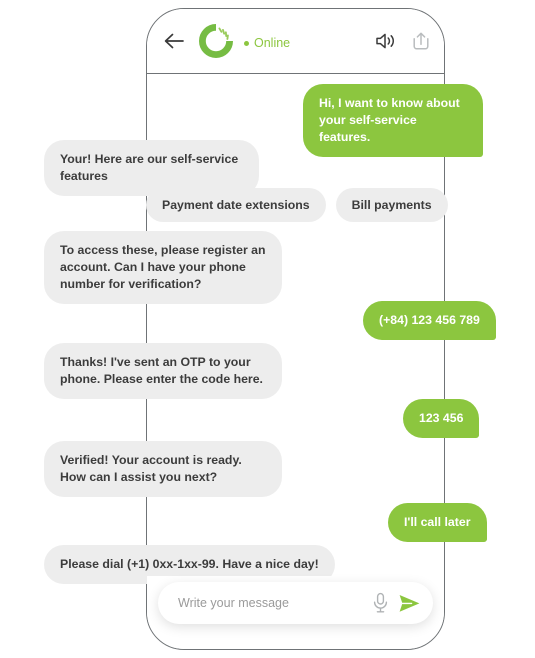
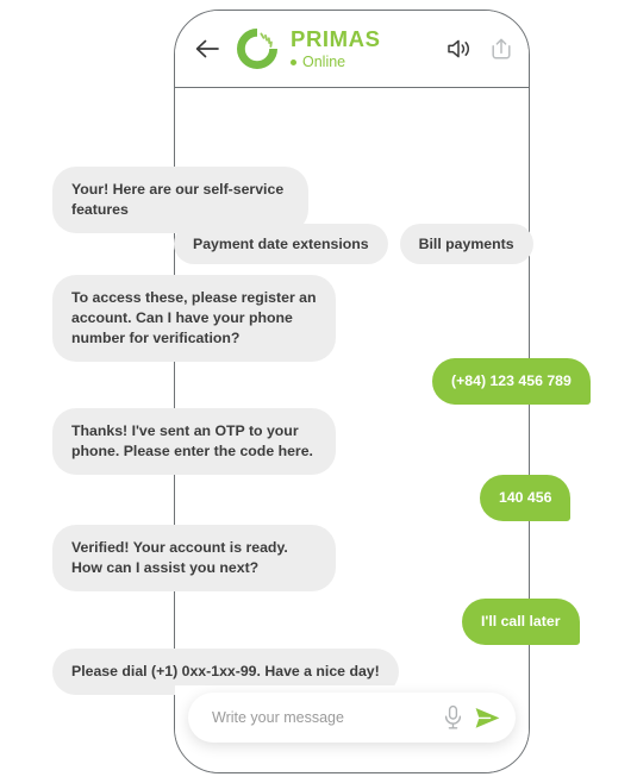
- Hi, I want to know about your self-service features.
  Your! Here are our self-service features
  Payment date extensions
  Bill payments
  To access these, please register an account. Can I have your phone number for verification?
  (+84) 123 456 789
  Thanks! I've sent an OTP to your phone. Please enter the code here.
- 123 456
+ 140 456
  Verified! Your account is ready. How can I assist you next?
  I'll call later
  Please dial (+1) 0xx-1xx-99. Have a nice day!
+ PRIMAS
  Online
  Write your message
